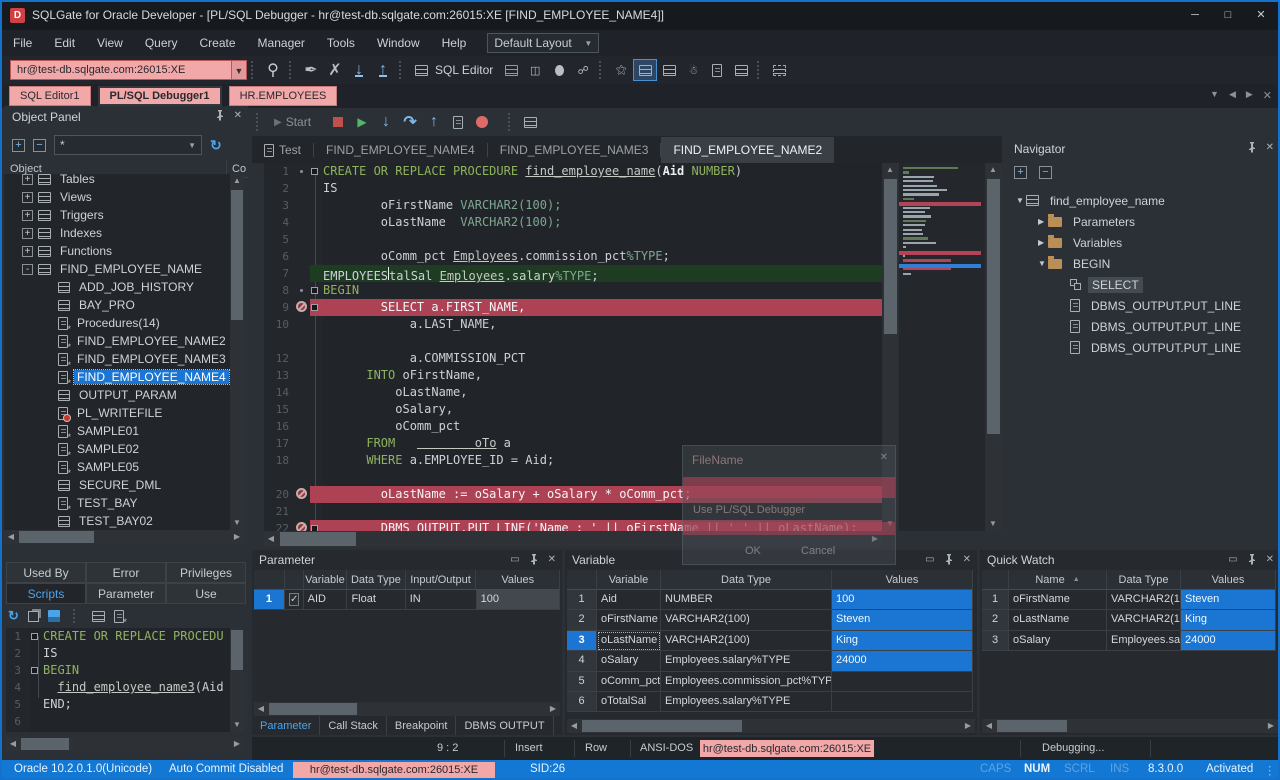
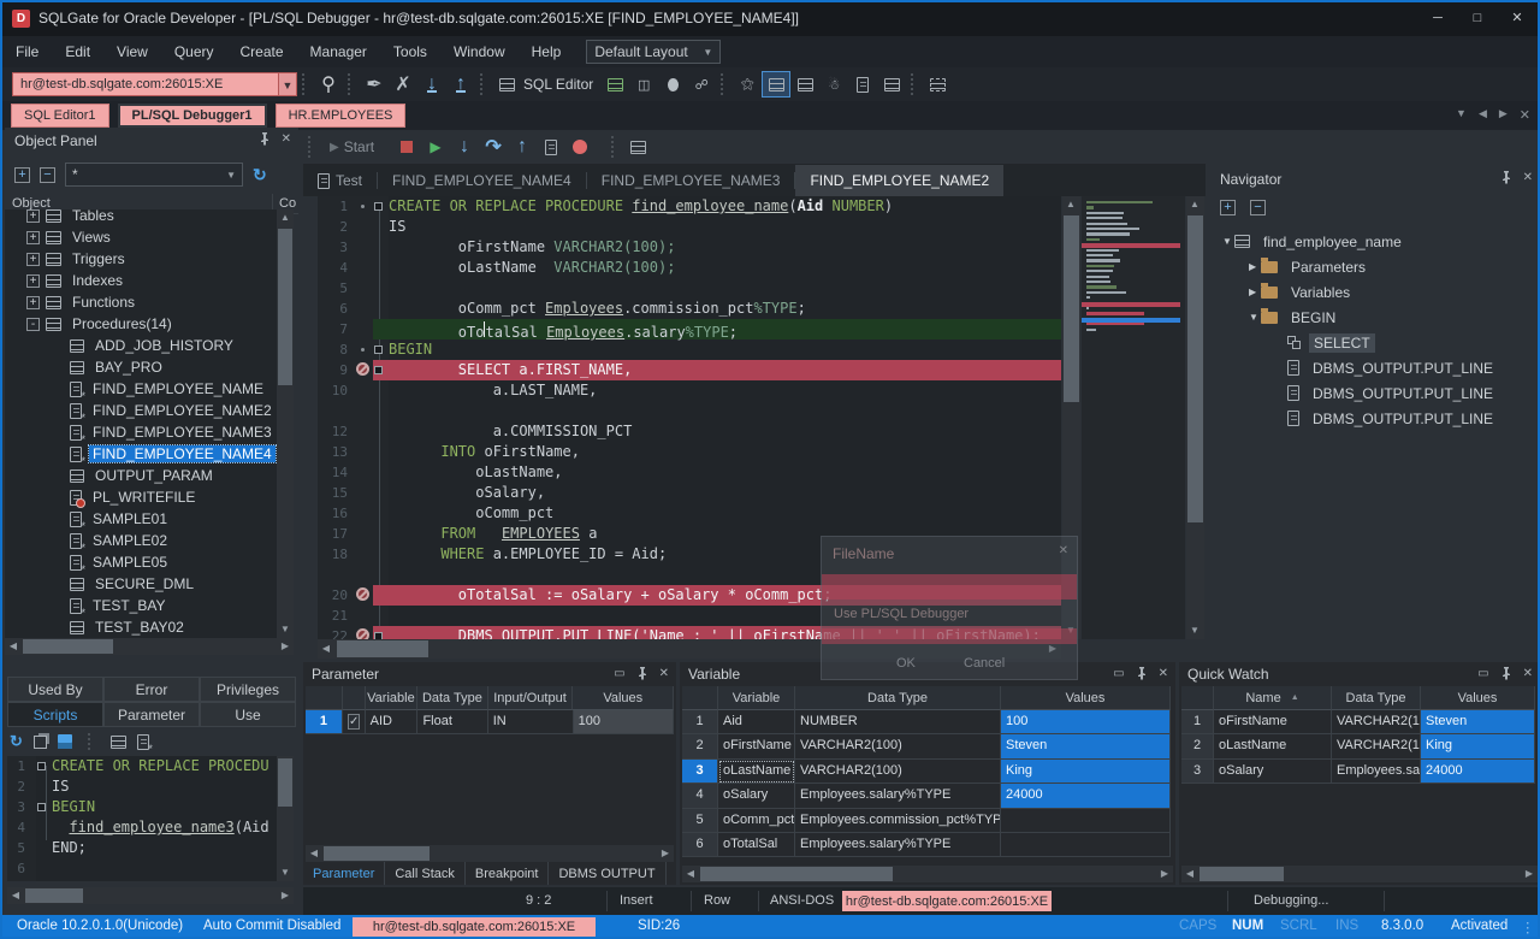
  D
  SQLGate for Oracle Developer - [PL/SQL Debugger - hr@test-db.sqlgate.com:26015:XE [FIND_EMPLOYEE_NAME4]]
  ─
  □
  ✕
  File
  Edit
  View
  Query
  Create
  Manager
  Tools
  Window
  Help
  Default Layout
  ▼
  hr@test-db.sqlgate.com:26015:XE
  ▼
  ⚲
  ✒
  ✗
  ↓
  ↑
  SQL Editor
  ◫
  ☍
  ⚝
  ☃
  SQL Editor1
  PL/SQL Debugger1
  HR.EMPLOYEES
  ▼
  ◀
  ▶
  ✕
  Object Panel
  ✕
  +
  −
  *
  ▼
  ↻
  Object
  Co
  +
  Tables
  +
  Views
  +
  Triggers
  +
  Indexes
  +
  Functions
  -
- FIND_EMPLOYEE_NAME
+ Procedures(14)
  ADD_JOB_HISTORY
  BAY_PRO
- Procedures(14)
+ FIND_EMPLOYEE_NAME
  FIND_EMPLOYEE_NAME2
  FIND_EMPLOYEE_NAME3
  FIND_EMPLOYEE_NAME4
  OUTPUT_PARAM
  PL_WRITEFILE
  SAMPLE01
  SAMPLE02
  SAMPLE05
  SECURE_DML
  TEST_BAY
  TEST_BAY02
  ▲
  ▼
  ◀
  ▶
  Used By
  Error
  Privileges
  Scripts
  Parameter
  Use
  ↻
  1
  CREATE OR REPLACE PROCEDU
  2
  IS
  3
  BEGIN
  4
  find_employee_name3(Aid
  5
  END;
  6
  ▼
  ◀
  ▶
  ▶
  Start
  ▶
  ↓
  ↷
  ↑
  Test
  FIND_EMPLOYEE_NAME4
  FIND_EMPLOYEE_NAME3
  FIND_EMPLOYEE_NAME2
  1
  CREATE OR REPLACE PROCEDURE find_employee_name(Aid NUMBER)
  2
  IS
  3
  oFirstName VARCHAR2(100);
  4
  oLastName VARCHAR2(100);
  5
  6
  oComm_pct Employees.commission_pct%TYPE;
  7
- EMPLOYEEStalSal Employees.salary%TYPE;
+ oTotalSal Employees.salary%TYPE;
  8
  BEGIN
  9
  SELECT a.FIRST_NAME,
  10
  a.LAST_NAME,
  12
  a.COMMISSION_PCT
  13
  INTO oFirstName,
  14
  oLastName,
  15
  oSalary,
  16
  oComm_pct
  17
- FROM oTo a
+ FROM EMPLOYEES a
  18
  WHERE a.EMPLOYEE_ID = Aid;
  20
- oLastName := oSalary + oSalary * oComm_pct;
+ oTotalSal := oSalary + oSalary * oComm_pct;
  21
  22
- DBMS_OUTPUT.PUT_LINE('Name : ' || oFirstName || ' ' || oLastName);
+ DBMS_OUTPUT.PUT_LINE('Name : ' || oFirstName || ' ' || oFirstName);
  ▲
  ▼
  ▲
  ▼
  ◀
  ▶
  FileName
  ✕
  Use PL/SQL Debugger
  OK
  Cancel
  Navigator
  ✕
  +
  −
  ▼
  find_employee_name
  ▶
  Parameters
  ▶
  Variables
  ▼
  BEGIN
  SELECT
  DBMS_OUTPUT.PUT_LINE
  DBMS_OUTPUT.PUT_LINE
  DBMS_OUTPUT.PUT_LINE
  Parameter
  ▭
  ✕
  Variable
  Data Type
  Input/Output
  Values
  1
  ✓
  AID
  Float
  IN
  100
  ◀
  ▶
  Parameter
  Call Stack
  Breakpoint
  DBMS OUTPUT
  Variable
  ▭
  ✕
  Variable
  Data Type
  Values
  1
  Aid
  NUMBER
  100
  2
  oFirstName
  VARCHAR2(100)
  Steven
  3
  oLastName
  VARCHAR2(100)
  King
  4
  oSalary
  Employees.salary%TYPE
  24000
  5
  oComm_pct
  Employees.commission_pct%TYP
  6
  oTotalSal
  Employees.salary%TYPE
  ◀
  ▶
  Quick Watch
  ▭
  ✕
  Name
  Data Type
  Values
  1
  oFirstName
  VARCHAR2(1
  Steven
  2
  oLastName
  VARCHAR2(1
  King
  3
  oSalary
  Employees.sa
  24000
  ◀
  ▶
  9 : 2
  Insert
  Row
  ANSI-DOS
  hr@test-db.sqlgate.com:26015:XE
  Debugging...
  Oracle 10.2.0.1.0(Unicode)
  Auto Commit Disabled
  hr@test-db.sqlgate.com:26015:XE
  SID:26
  CAPS
  NUM
  SCRL
  INS
  8.3.0.0
  Activated
